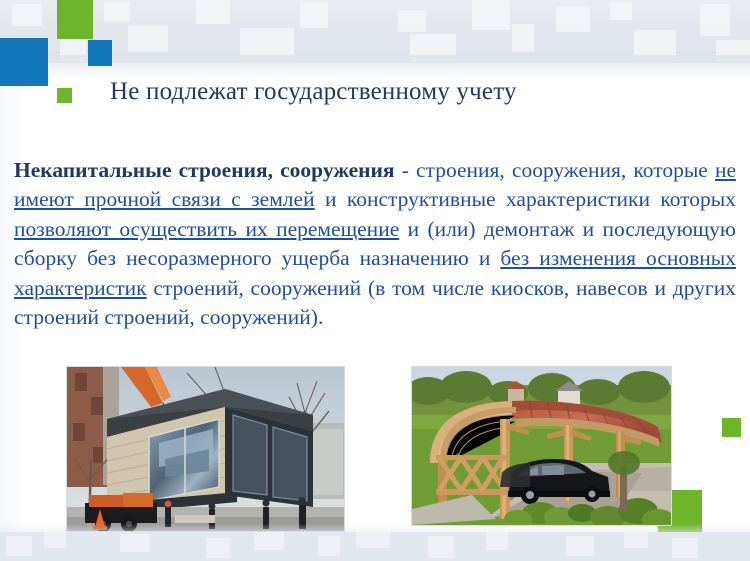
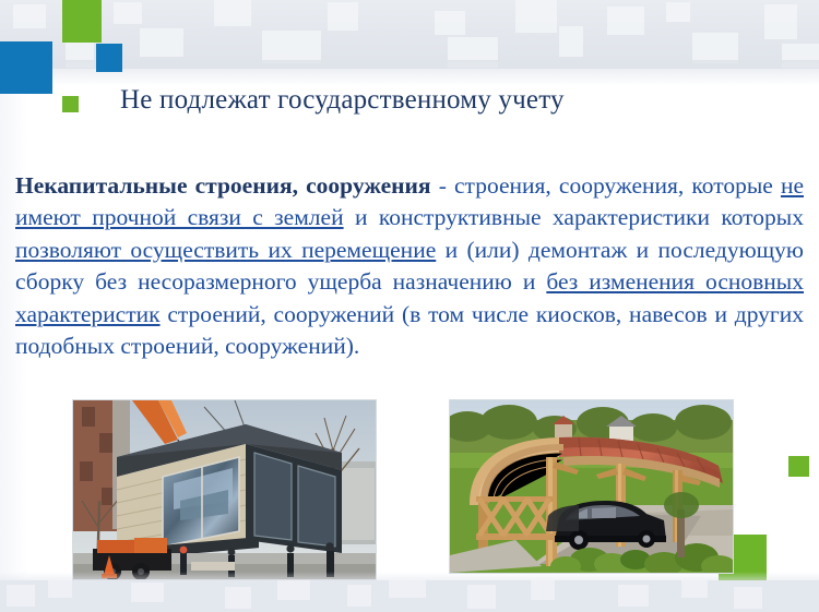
  Не подлежат государственному учету
- Некапитальные строения, сооружения - строения, сооружения, которые не имеют прочной связи с землей и конструктивные характеристики которых позволяют осуществить их перемещение и (или) демонтаж и последующую сборку без несоразмерного ущерба назначению и без изменения основных характеристик строений, сооружений (в том числе киосков, навесов и других строений строений, сооружений).
+ Некапитальные строения, сооружения - строения, сооружения, которые не имеют прочной связи с землей и конструктивные характеристики которых позволяют осуществить их перемещение и (или) демонтаж и последующую сборку без несоразмерного ущерба назначению и без изменения основных характеристик строений, сооружений (в том числе киосков, навесов и других подобных строений, сооружений).
